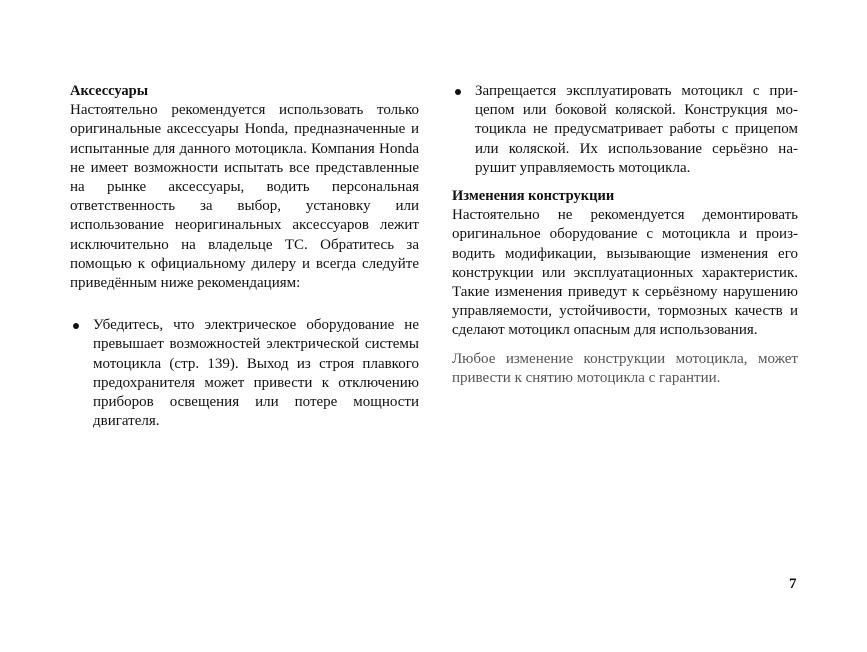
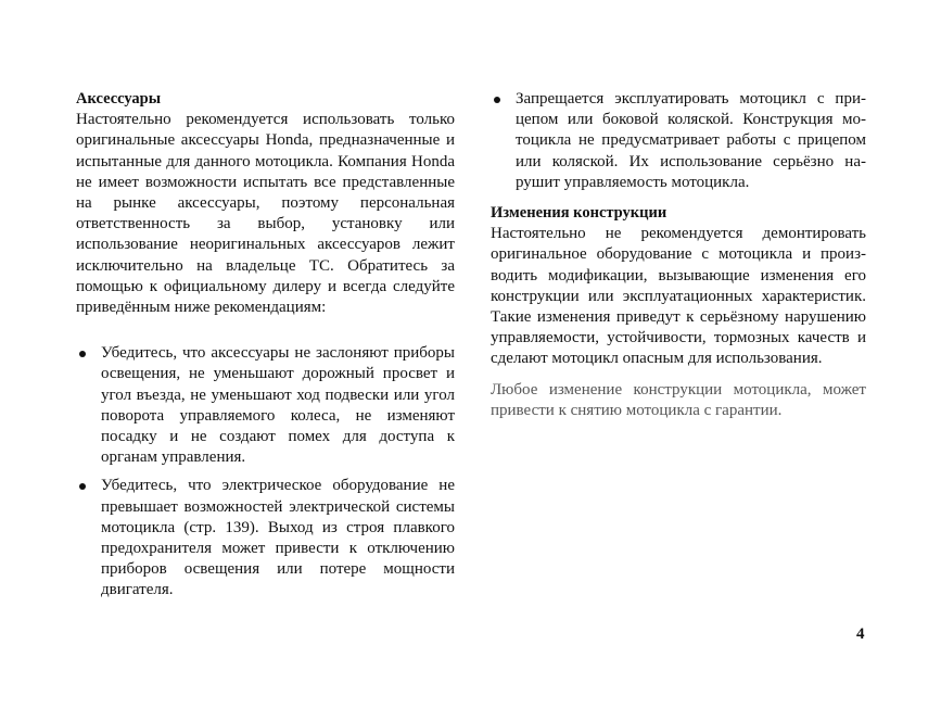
  Аксессуары
- Настоятельно рекомендуется использовать только оригинальные аксессуары Honda, предназначен­ные и испытанные для данного мотоцикла. Ком­пания Honda не имеет возможности испытать все представленные на рынке аксессуары, водить персональная ответственность за выбор, установку или использование неоригинальных аксессуаров лежит исключительно на владельце ТС. Обратитесь за помощью к официальному дилеру и всегда сле­дуйте приведённым ниже рекомендациям:
+ Настоятельно рекомендуется использовать только оригинальные аксессуары Honda, предназначен­ные и испытанные для данного мотоцикла. Ком­пания Honda не имеет возможности испытать все представленные на рынке аксессуары, поэтому персональная ответственность за выбор, установку или использование неоригинальных аксессуаров лежит исключительно на владельце ТС. Обратитесь за помощью к официальному дилеру и всегда сле­дуйте приведённым ниже рекомендациям:
+ Убедитесь, что аксессуары не заслоняют прибо­ры освещения, не уменьшают дорожный про­свет и угол въезда, не уменьшают ход подвески или угол поворота управляемого колеса, не из­меняют посадку и не создают помех для доступа к органам управления.
  Убедитесь, что электрическое оборудование не превышает возможностей электрической системы мотоцикла (стр. 139). Выход из строя плавкого предохранителя может привести к отключению приборов освещения или потере мощности двигателя.
  Запрещается эксплуатировать мотоцикл с при­епом или боковой коляской. Конструкция мо­оцикла не предусматривает работы с прицепом или коляской. Их использование серьёзно на­ушит управляемость мотоцикла.
  Изменения конструкции
  Настоятельно не рекомендуется демонтировать оригинальное оборудование с мотоцикла и произ­водить модификации, вызывающие изменения его конструкции или эксплуатационных характеристик. Такие изменения приведут к серьёзному нарушению управляемости, устойчивости, тормозных качеств и сделают мотоцикл опасным для использования.
  Любое изменение конструкции мотоцикла, может привести к снятию мотоцикла с гарантии.
- 7
+ 4
